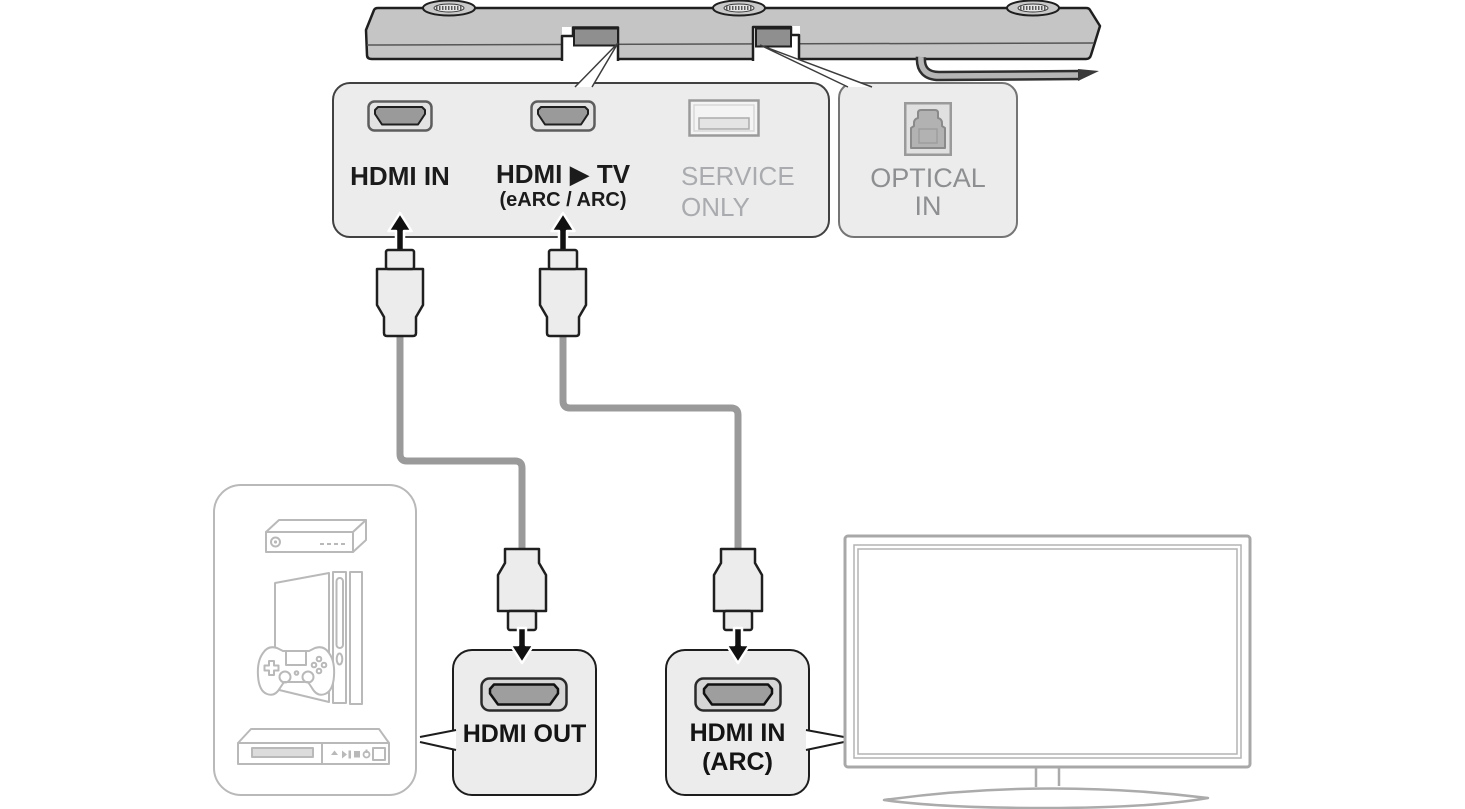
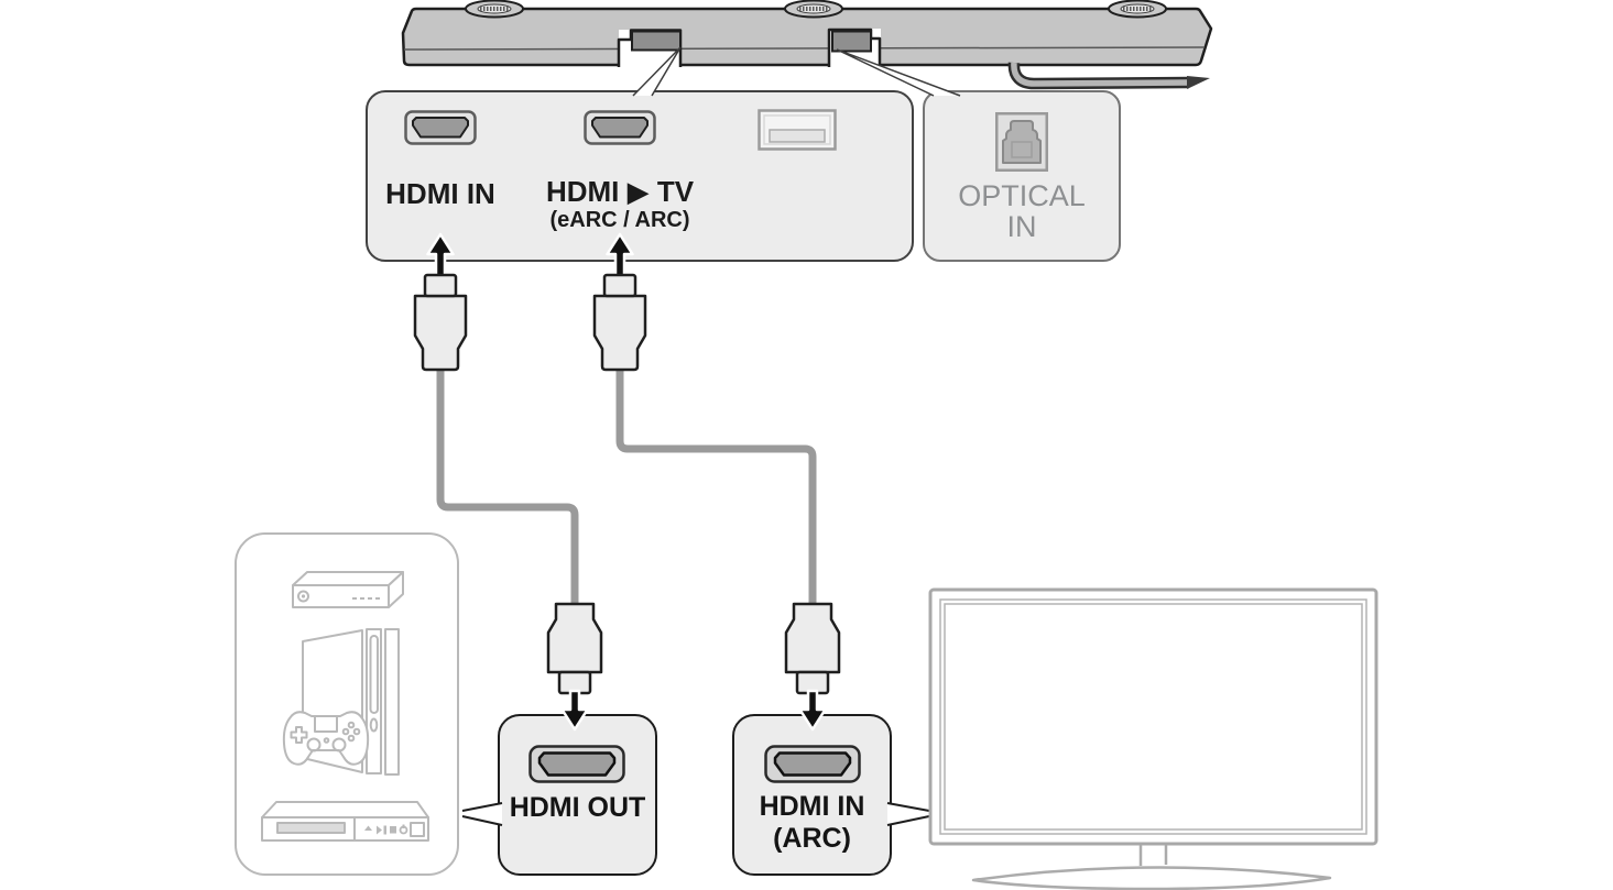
  HDMI IN
  HDMI ▶ TV
  (eARC / ARC)
- SERVICE
- ONLY
  OPTICAL
  IN
  HDMI OUT
  HDMI IN
  (ARC)
